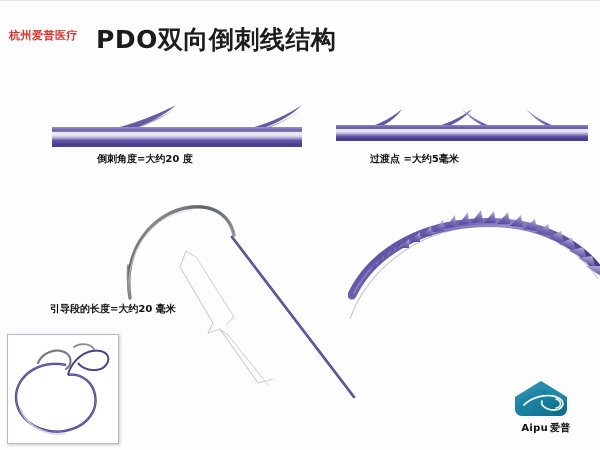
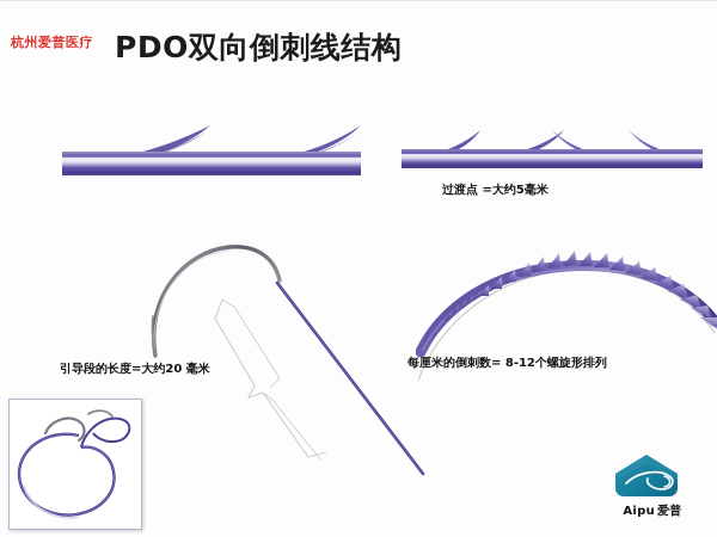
  杭州爱普医疗
  PDO双向倒刺线结构
- 倒刺角度=大约20 度
  过渡点 =大约5毫米
  引导段的长度=大约20 毫米
+ 每厘米的倒刺数= 8-12个螺旋形排列
  Aipu 爱普
